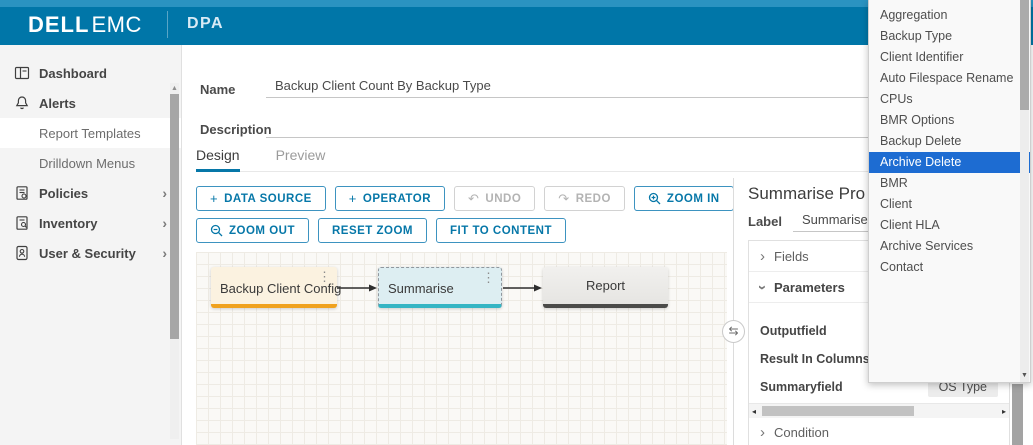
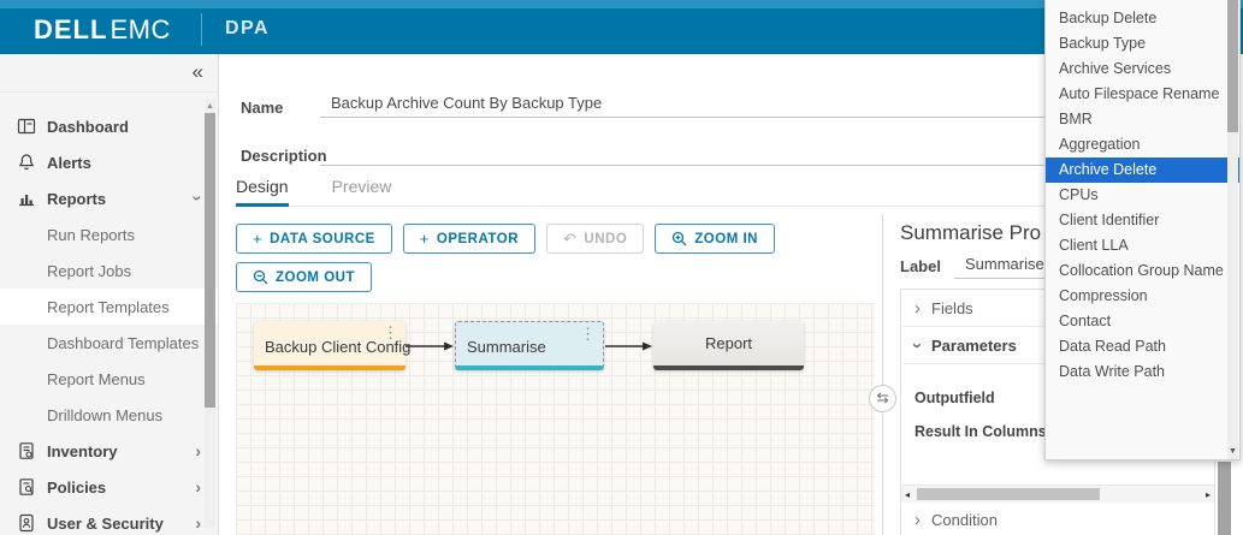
  DELLEMC
  DPA
+ «
  Dashboard
  Alerts
+ Reports
+ Run Reports
+ Report Jobs
  Report Templates
+ Dashboard Templates
+ Report Menus
  Drilldown Menus
- Policies
+ Inventory
  ›
- Inventory
+ Policies
  ›
  User & Security
  ›
  Name
- Backup Client Count By Backup Type
+ Backup Archive Count By Backup Type
  Description
  Design
  Preview
  +
  DATA SOURCE
  +
  OPERATOR
  ↶
  UNDO
- ↷
- REDO
  ZOOM IN
  ZOOM OUT
- RESET ZOOM
- FIT TO CONTENT
  ⋮
  Backup Client Config
  ⋮
  Summarise
  Report
  ⇆
  Summarise Pro
  Label
  Summarise
  ›
  Fields
  Parameters
  Outputfield
  Result In Columns
- Summaryfield
- OS Type
  ◂
  ▸
  ›
  Condition
- Aggregation
+ Backup Delete
  Backup Type
- Client Identifier
+ Archive Services
  Auto Filespace Rename
- CPUs
+ BMR
- BMR Options
- Backup Delete
+ Aggregation
  Archive Delete
- BMR
+ CPUs
- Client
- Client HLA
- Archive Services
+ Client Identifier
+ Client LLA
+ Collocation Group Name
+ Compression
  Contact
+ Data Read Path
+ Data Write Path
